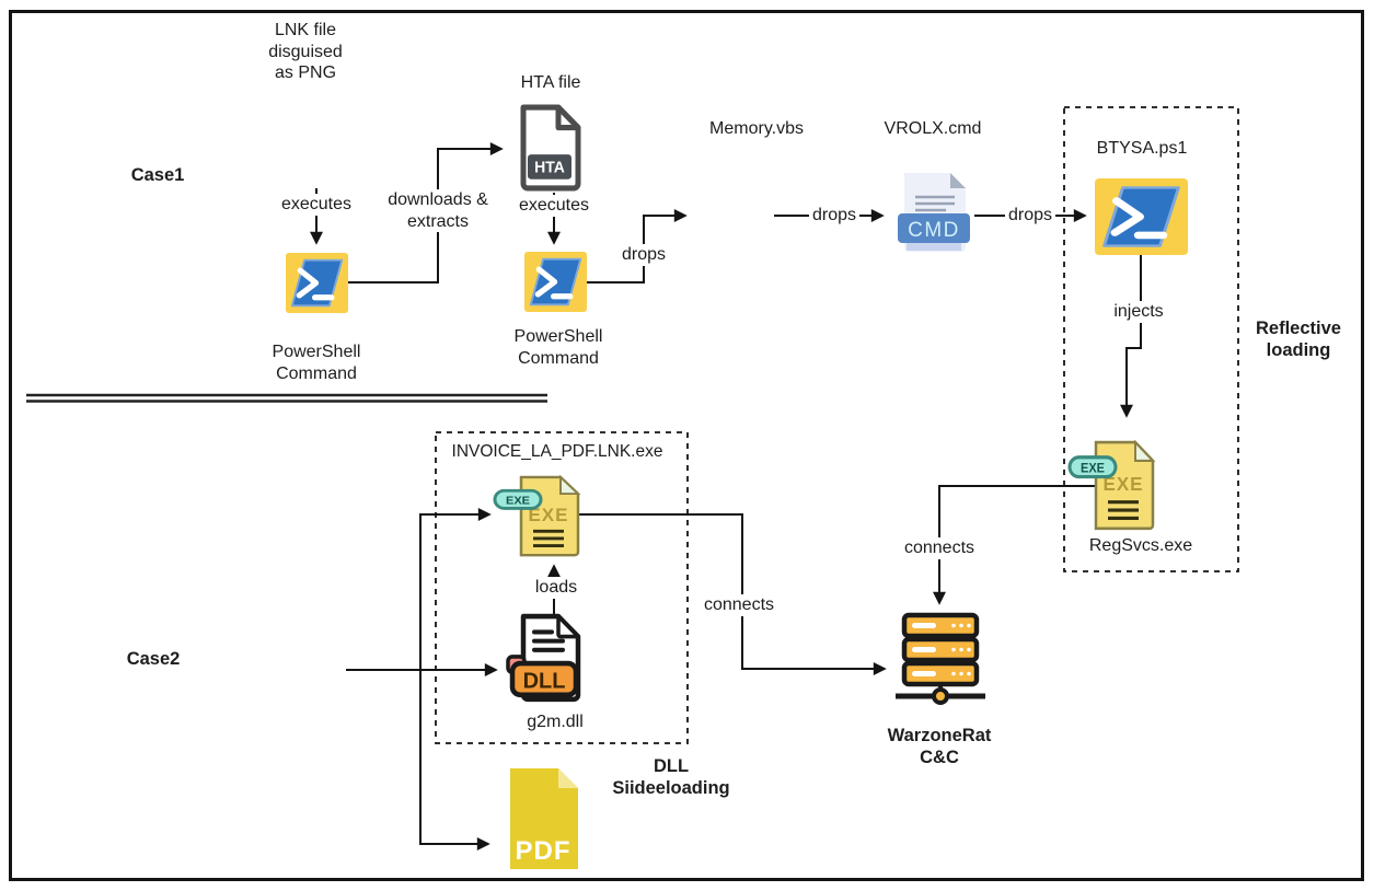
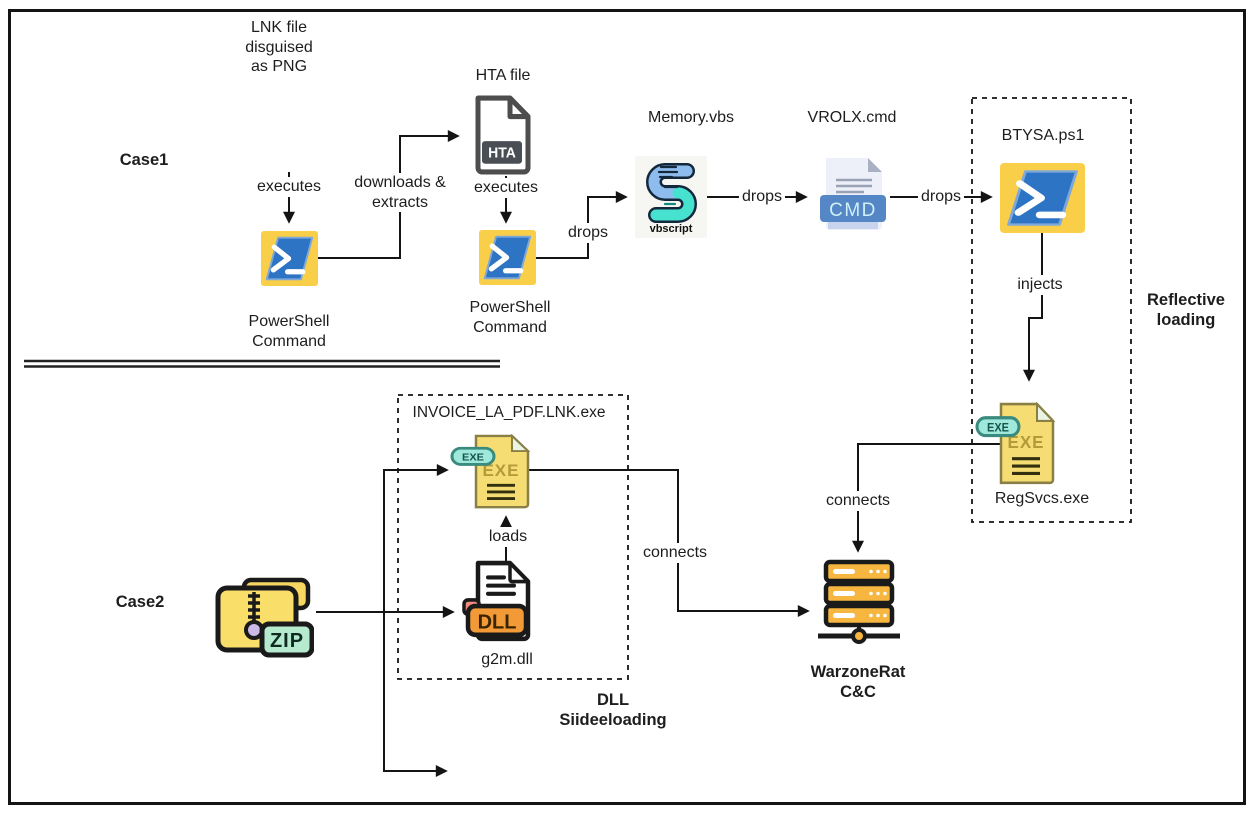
  HTA
+ vbscript
  CMD
  EXE
  EXE
+ ZIP
  EXE
  EXE
  DLL
- PDF
  Case1
  LNK file
  disguised
  as PNG
  executes
  PowerShell
  Command
  downloads &
  extracts
  HTA file
  executes
  PowerShell
  Command
  drops
  Memory.vbs
  drops
  VROLX.cmd
  drops
  BTYSA.ps1
  injects
  RegSvcs.exe
  Reflective
  loading
  Case2
  INVOICE_LA_PDF.LNK.exe
  loads
  g2m.dll
  DLL
  Siideeloading
  connects
  connects
  WarzoneRat
  C&C
